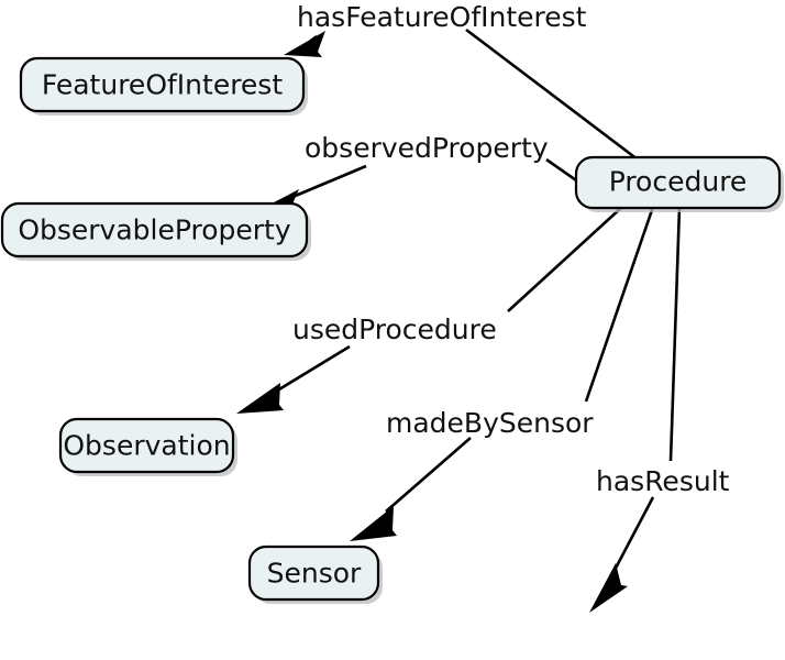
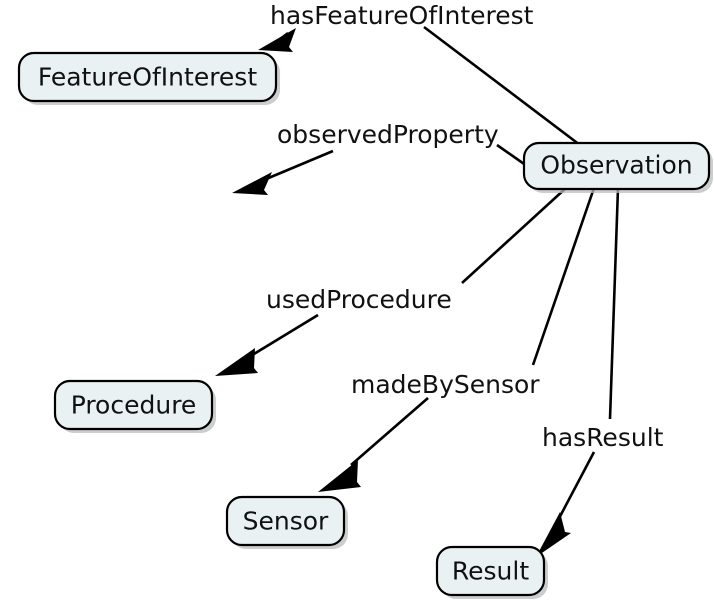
  FeatureOfInterest
- ObservableProperty
- Observation
+ Procedure
  Sensor
+ Result
- Procedure
+ Observation
  hasFeatureOfInterest
  observedProperty
  usedProcedure
  madeBySensor
  hasResult
